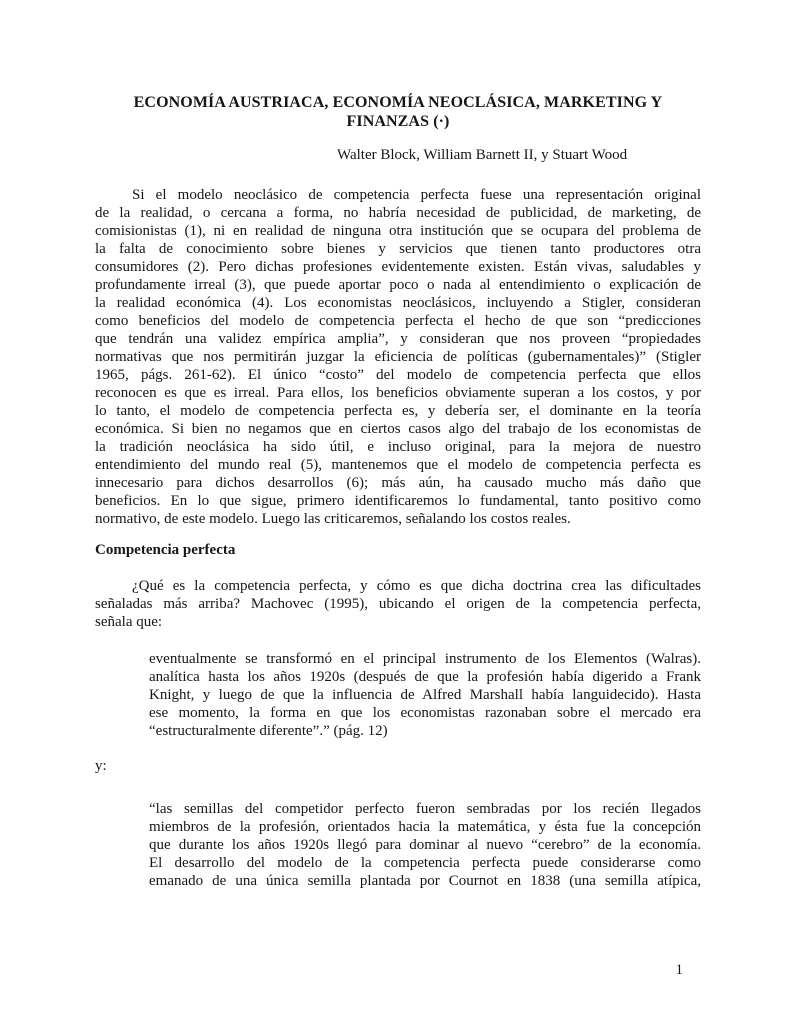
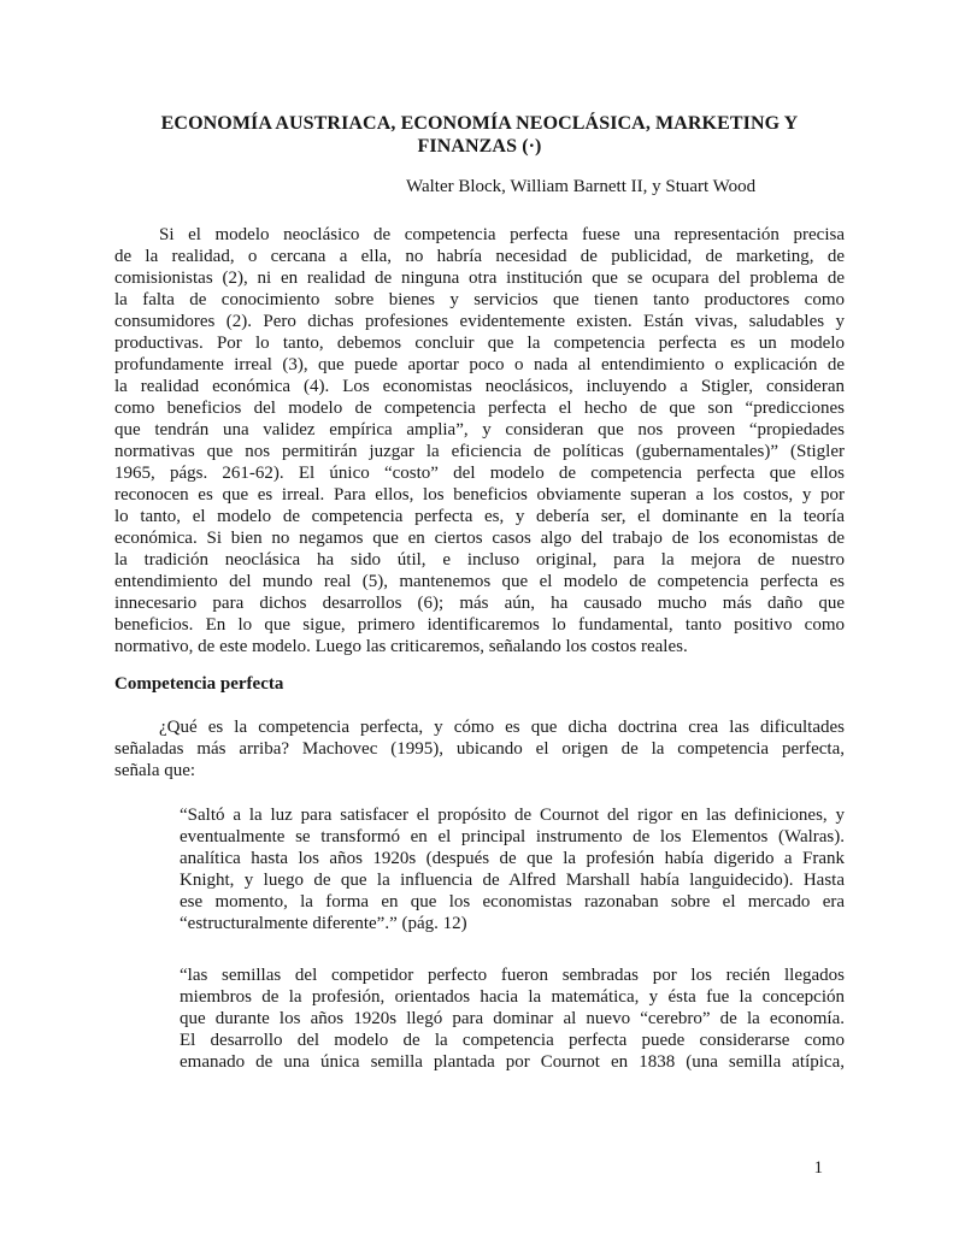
  ECONOMÍA AUSTRIACA, ECONOMÍA NEOCLÁSICA, MARKETING Y
  FINANZAS (·)
  Walter Block, William Barnett II, y Stuart Wood
- Si el modelo neoclásico de competencia perfecta fuese una representación original
+ Si el modelo neoclásico de competencia perfecta fuese una representación precisa
- de la realidad, o cercana a forma, no habría necesidad de publicidad, de marketing, de
+ de la realidad, o cercana a ella, no habría necesidad de publicidad, de marketing, de
- comisionistas (1), ni en realidad de ninguna otra institución que se ocupara del problema de
+ comisionistas (2), ni en realidad de ninguna otra institución que se ocupara del problema de
- la falta de conocimiento sobre bienes y servicios que tienen tanto productores otra
+ la falta de conocimiento sobre bienes y servicios que tienen tanto productores como
  consumidores (2). Pero dichas profesiones evidentemente existen. Están vivas, saludables y
+ productivas. Por lo tanto, debemos concluir que la competencia perfecta es un modelo
  profundamente irreal (3), que puede aportar poco o nada al entendimiento o explicación de
  la realidad económica (4). Los economistas neoclásicos, incluyendo a Stigler, consideran
  como beneficios del modelo de competencia perfecta el hecho de que son “predicciones
  que tendrán una validez empírica amplia”, y consideran que nos proveen “propiedades
  normativas que nos permitirán juzgar la eficiencia de políticas (gubernamentales)” (Stigler
  1965, págs. 261-62). El único “costo” del modelo de competencia perfecta que ellos
  reconocen es que es irreal. Para ellos, los beneficios obviamente superan a los costos, y por
  lo tanto, el modelo de competencia perfecta es, y debería ser, el dominante en la teoría
  económica. Si bien no negamos que en ciertos casos algo del trabajo de los economistas de
  la tradición neoclásica ha sido útil, e incluso original, para la mejora de nuestro
  entendimiento del mundo real (5), mantenemos que el modelo de competencia perfecta es
  innecesario para dichos desarrollos (6); más aún, ha causado mucho más daño que
  beneficios. En lo que sigue, primero identificaremos lo fundamental, tanto positivo como
  normativo, de este modelo. Luego las criticaremos, señalando los costos reales.
  Competencia perfecta
  ¿Qué es la competencia perfecta, y cómo es que dicha doctrina crea las dificultades
  señaladas más arriba? Machovec (1995), ubicando el origen de la competencia perfecta,
  señala que:
+ “Saltó a la luz para satisfacer el propósito de Cournot del rigor en las definiciones, y
  eventualmente se transformó en el principal instrumento de los Elementos (Walras).
  analítica hasta los años 1920s (después de que la profesión había digerido a Frank
  Knight, y luego de que la influencia de Alfred Marshall había languidecido). Hasta
  ese momento, la forma en que los economistas razonaban sobre el mercado era
  “estructuralmente diferente”.” (pág. 12)
- y:
  “las semillas del competidor perfecto fueron sembradas por los recién llegados
  miembros de la profesión, orientados hacia la matemática, y ésta fue la concepción
  que durante los años 1920s llegó para dominar al nuevo “cerebro” de la economía.
  El desarrollo del modelo de la competencia perfecta puede considerarse como
  emanado de una única semilla plantada por Cournot en 1838 (una semilla atípica,
  1
